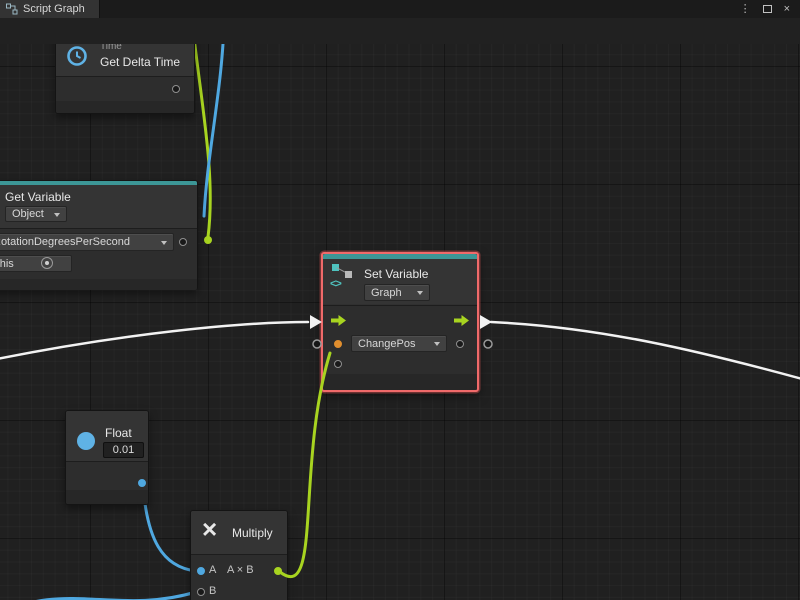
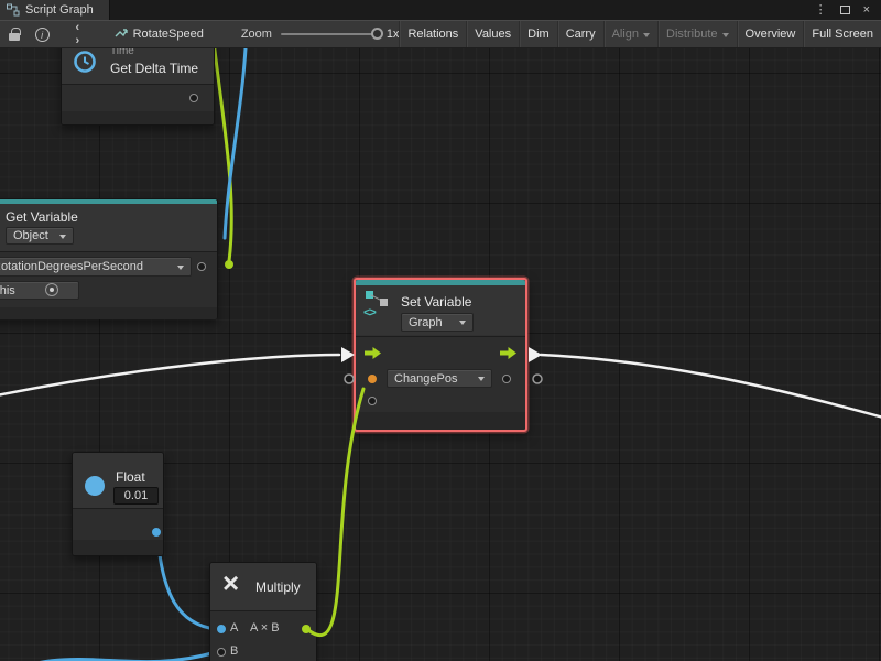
  Script Graph
  ⋮
  ×
+ i
+ ‹ ›
+ RotateSpeed
+ Zoom
+ 1x
+ Relations
+ Values
+ Dim
+ Carry
+ Align
+ Distribute
+ Overview
+ Full Screen
  Time
  Get Delta Time
  Get Variable
  Object
  otationDegreesPerSecond
  his
  <>
  Set Variable
  Graph
  ChangePos
  Float
  0.01
  ×
  Multiply
  A
  A × B
  B
